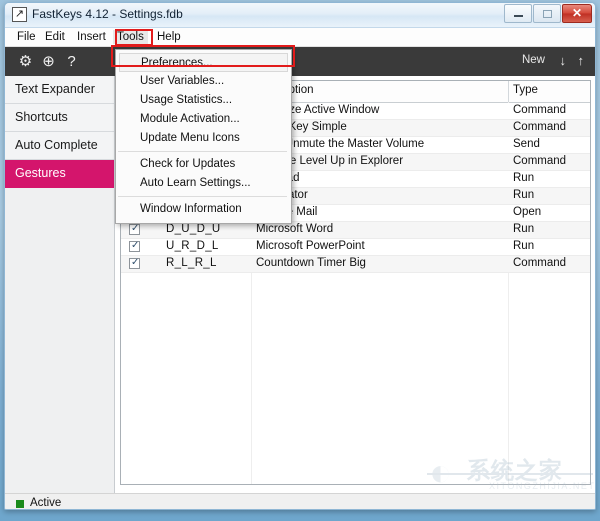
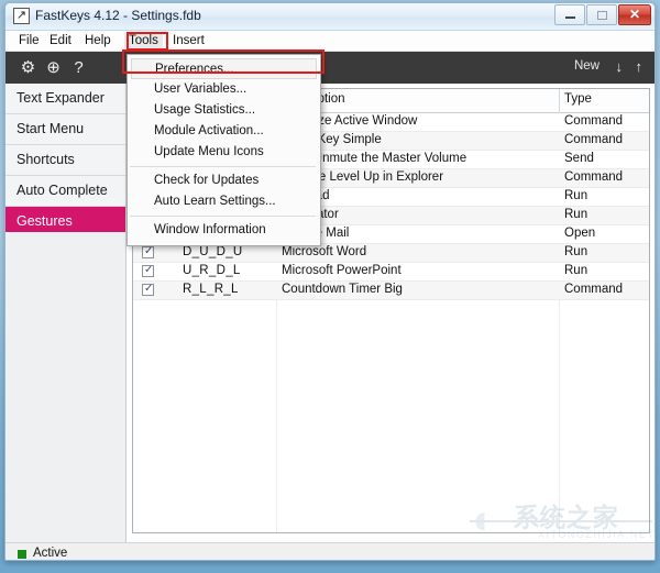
  ↗
  FastKeys 4.12 - Settings.fdb
  ✕
  File
  Edit
- Insert
+ Help
  Tools
- Help
+ Insert
  ⚙
  ⊕
  ?
  New
  ↓
  ↑
  Text Expander
+ Start Menu
  Shortcuts
  Auto Complete
  Gestures
  Type
  ze Active Window
  Command
  Command
  nmute the Master Volume
  Send
  e Level Up in Explorer
  Command
  Run
  Run
  Open
  D_U_D_U
  Microsoft Word
  Run
  U_R_D_L
  Microsoft PowerPoint
  Run
  R_L_R_L
  Countdown Timer Big
  Command
  Active
  Preferences...
  User Variables...
  Usage Statistics...
  Module Activation...
  Update Menu Icons
  Check for Updates
  Auto Learn Settings...
  Window Information
  ◐
  系统之家
  XITONGZHIJIA.NET
